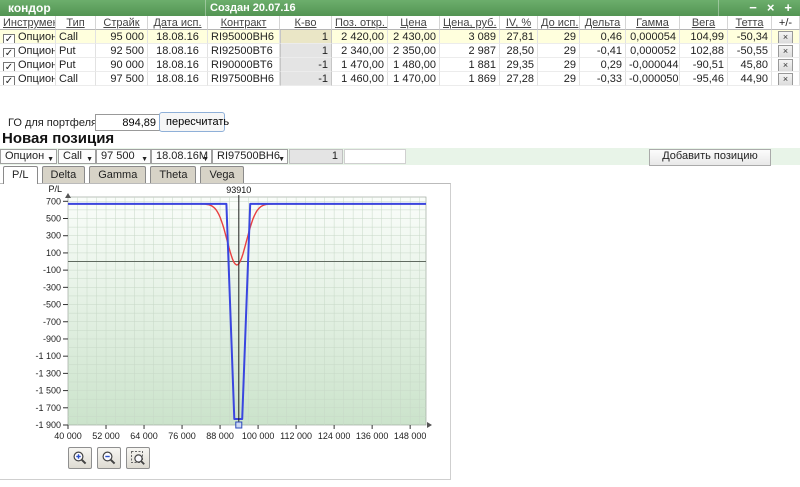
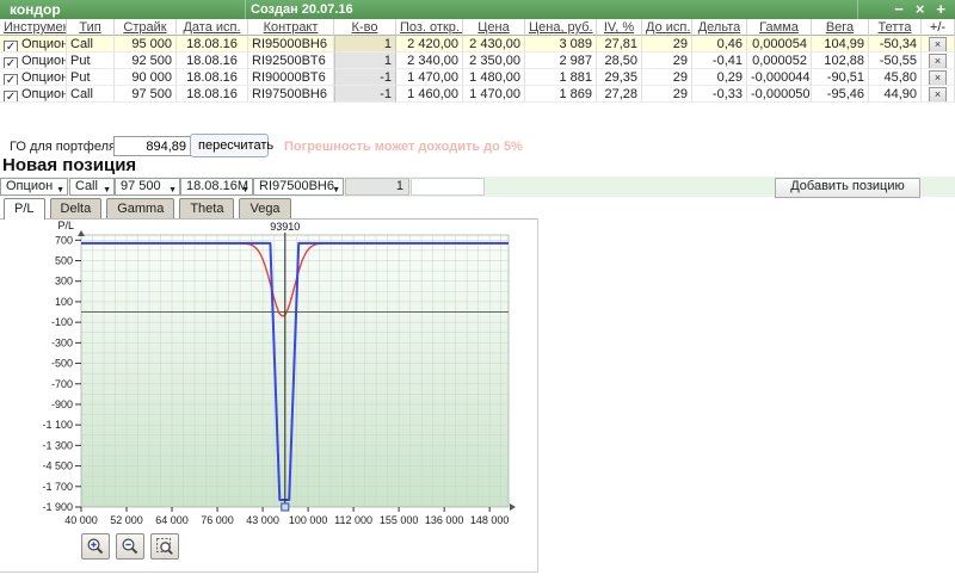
  кондор
  Создан 20.07.16
  −
  ×
  +
  Инструме
  Тип
  Страйк
  Дата исп.
  Контракт
  К-во
  Поз. откр.
  Цена
  Цена, руб.
  IV, %
  До исп.
  Дельта
  Гамма
  Вега
  Тетта
  +/-
  ✓ Опцион
  Call
  95 000
  18.08.16
  RI95000BH6
  1
  2 420,00
  2 430,00
  3 089
  27,81
  29
  0,46
  0,000054
  104,99
  -50,34
  ×
  ✓ Опцион
  Put
  92 500
  18.08.16
  RI92500BT6
  1
  2 340,00
  2 350,00
  2 987
  28,50
  29
  -0,41
  0,000052
  102,88
  -50,55
  ×
  ✓ Опцион
  Put
  90 000
  18.08.16
  RI90000BT6
  -1
  1 470,00
  1 480,00
  1 881
  29,35
  29
  0,29
  -0,000044
  -90,51
  45,80
  ×
  ✓ Опцион
  Call
  97 500
  18.08.16
  RI97500BH6
  -1
  1 460,00
  1 470,00
  1 869
  27,28
  29
  -0,33
  -0,000050
  -95,46
  44,90
  ×
  ГО для портфеля
  894,89
  пересчитать
+ Погрешность может доходить до 5%
  Новая позиция
  Опцион
  Call
  97 500
  18.08.16М
  RI97500BH6
  1
  Добавить позицию
  P/L
  Delta
  Gamma
  Theta
  Vega
  700
  500
  300
  100
  -100
  -300
  -500
  -700
  -900
  -1 100
  -1 300
- -1 500
+ -4 500
  -1 700
  -1 900
  40 000
  52 000
  64 000
  76 000
- 88 000
+ 43 000
  100 000
  112 000
- 124 000
+ 155 000
  136 000
  148 000
  P/L
  93910
